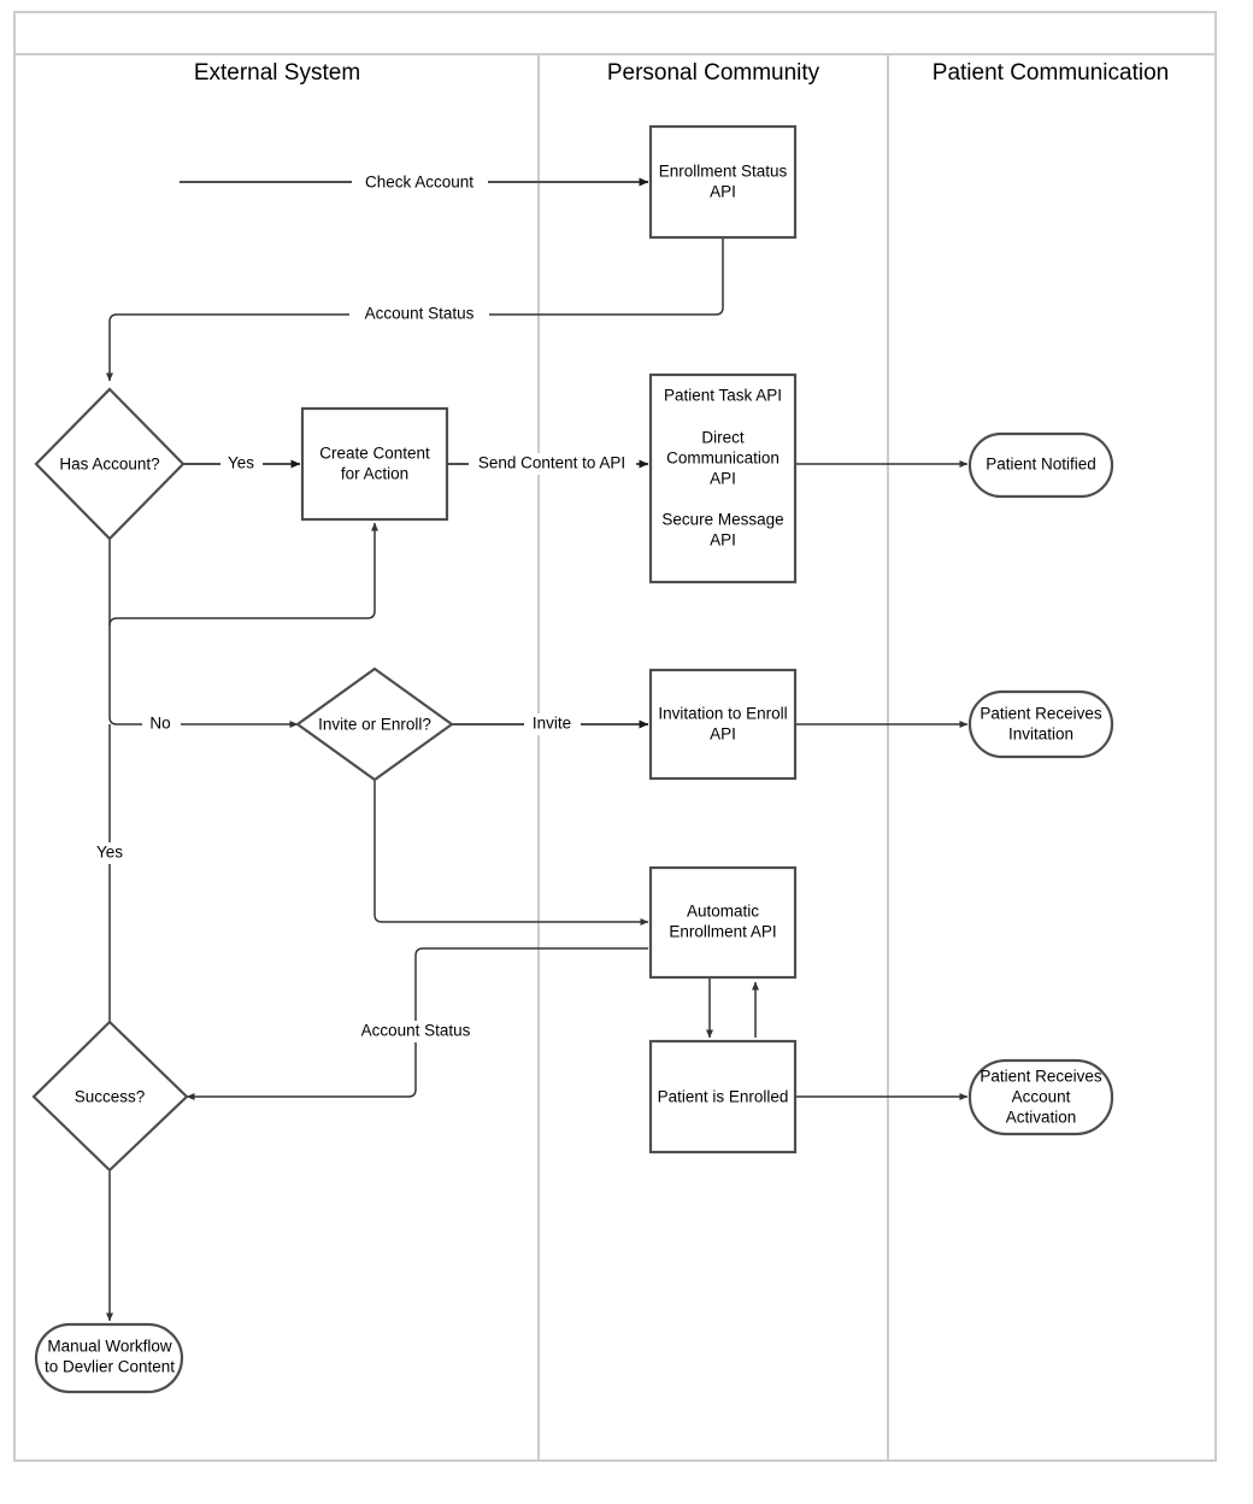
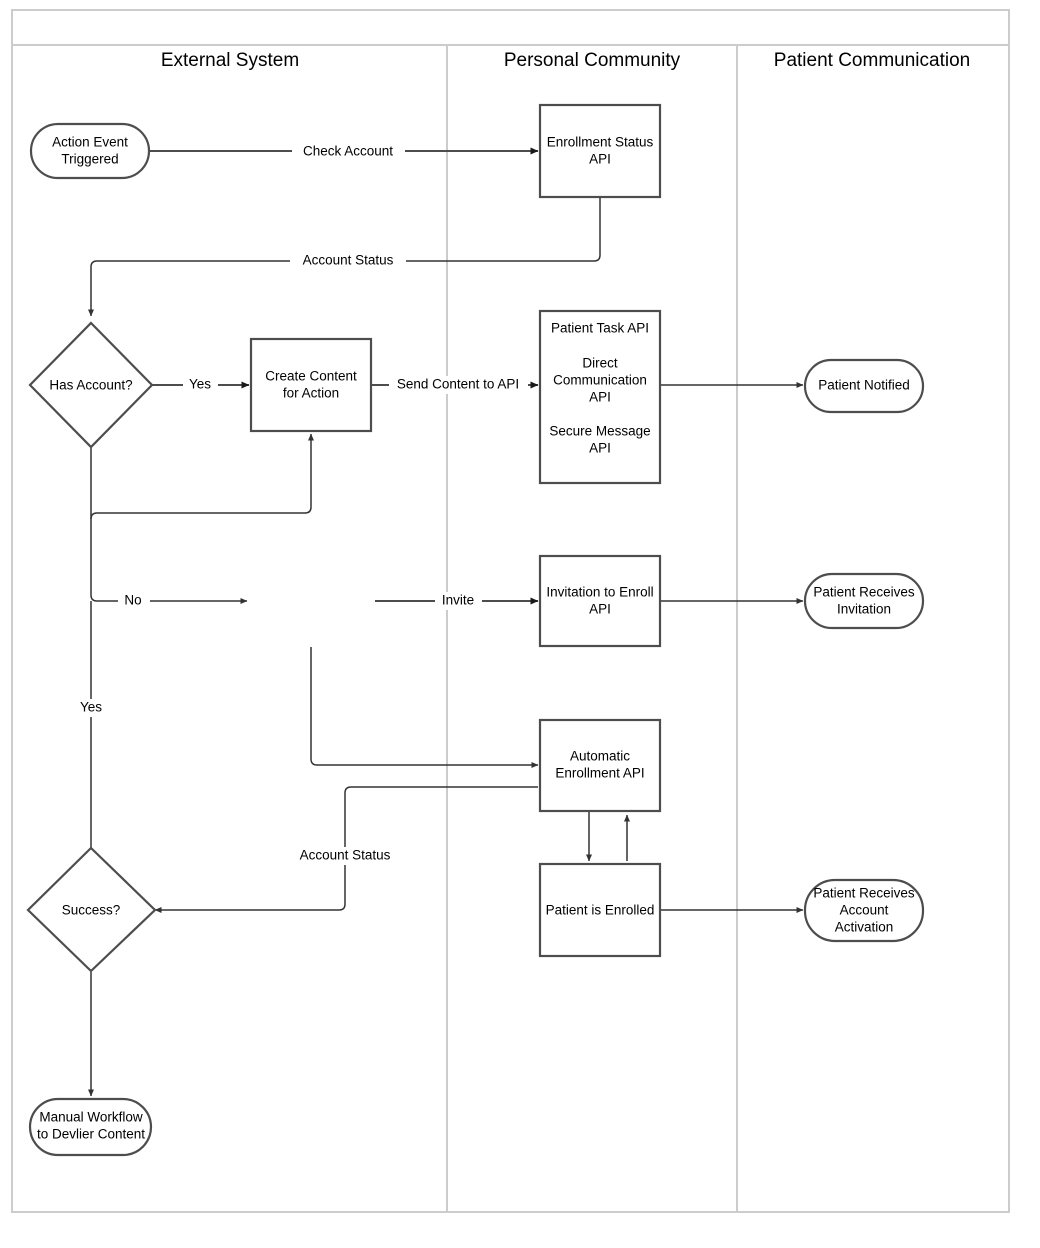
  External System
  Personal Community
  Patient Communication
  Check Account
  Account Status
  Yes
  Send Content to API
  No
  Invite
  Yes
  Account Status
+ Action Event
+ Triggered
  Enrollment Status
  API
  Has Account?
  Create Content
  for Action
  Patient Task API
  Direct
  Communication
  API
  Secure Message
  API
  Patient Notified
- Invite or Enroll?
  Invitation to Enroll
  API
  Patient Receives
  Invitation
  Automatic
  Enrollment API
  Patient is Enrolled
  Patient Receives
  Account
  Activation
  Success?
  Manual Workflow
  to Devlier Content
